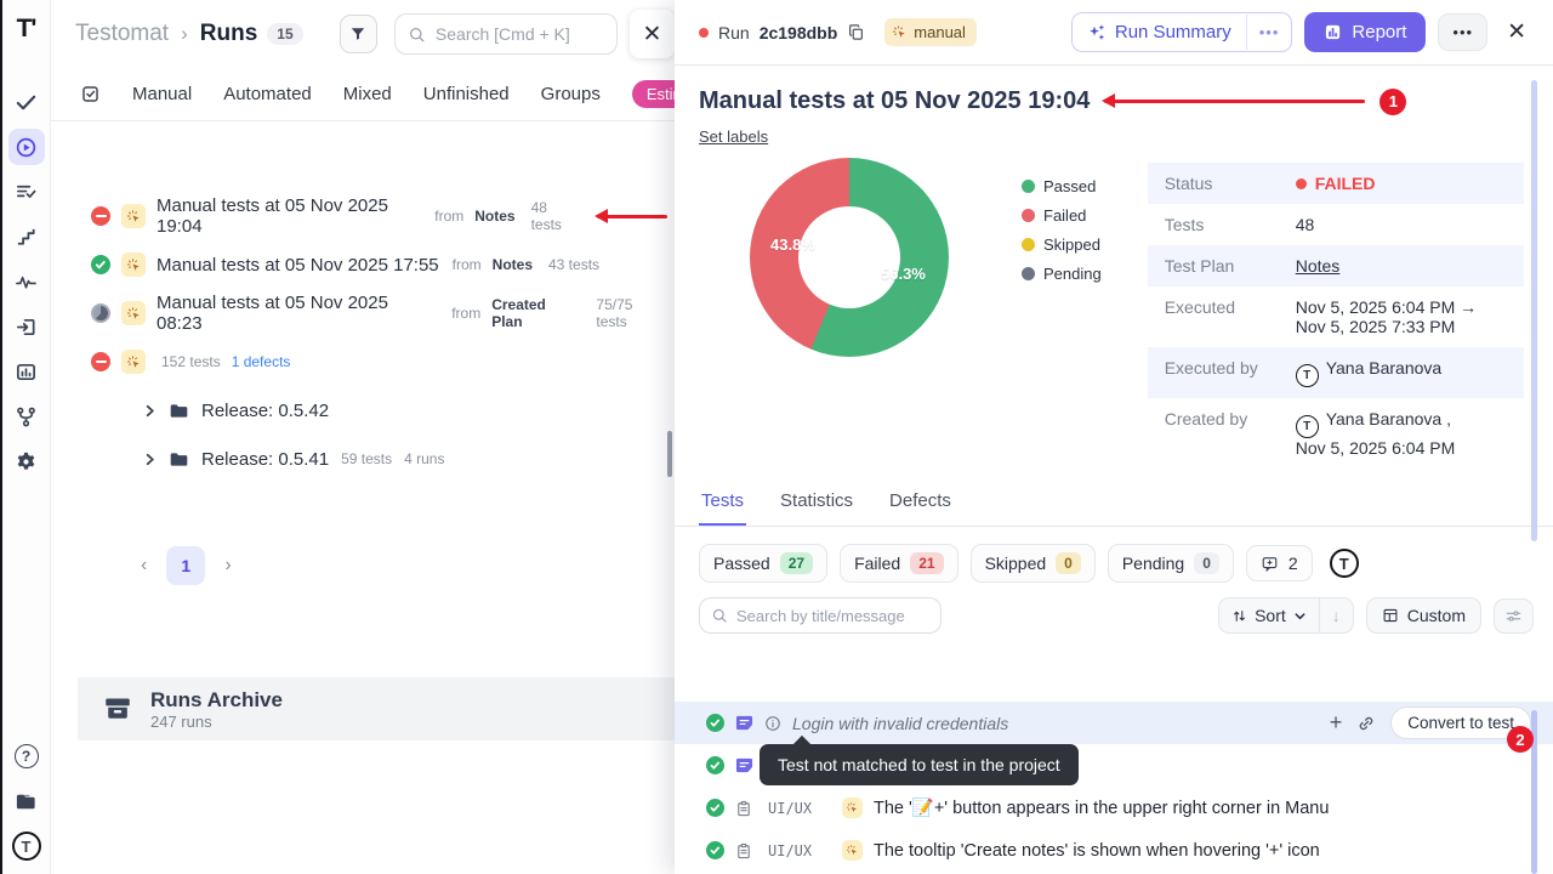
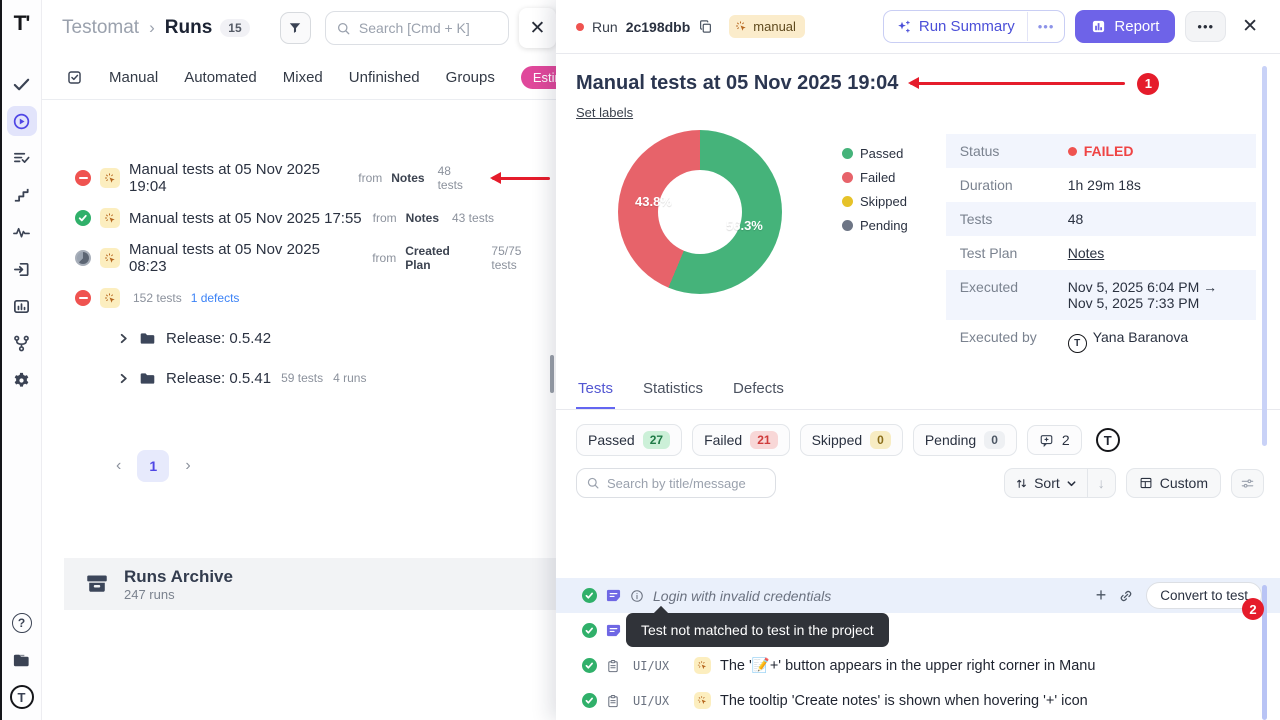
  T'
  ?
  T
  Testomat
  ›
  Runs
  15
  Search [Cmd + K]
  ✕
  Manual
  Automated
  Mixed
  Unfinished
  Groups
  Manual tests at 05 Nov 2025 19:04
  from
  Notes
  48 tests
  Manual tests at 05 Nov 2025 17:55
  from
  Notes
  43 tests
  Manual tests at 05 Nov 2025 08:23
  from
  Created Plan
  75/75 tests
  152 tests
  1 defects
  Release: 0.5.42
  Release: 0.5.41
  59 tests
  4 runs
  ‹
  1
  ›
  Runs Archive
  247 runs
  Run
  2c198dbb
  manual
  Run Summary
  •••
  Report
  •••
  ✕
  Manual tests at 05 Nov 2025 19:04
  1
  Set labels
  43.8%
  56.3%
  Passed
  Failed
  Skipped
  Pending
  Status
  FAILED
+ Duration
+ 1h 29m 18s
  Tests
  48
  Test Plan
  Notes
  Executed
  Nov 5, 2025 6:04 PM →
  Nov 5, 2025 7:33 PM
  Executed by
  TYana Baranova
- Created by
- TYana Baranova ,
- Nov 5, 2025 6:04 PM
  Tests
  Statistics
  Defects
  Passed
  27
  Failed
  21
  Skipped
  0
  Pending
  0
  2
  T
  Search by title/message
  Sort
  ↓
  Custom
  Login with invalid credentials
  +
  Convert to test
  UI/UX
  The '📝+' button appears in the upper right corner in Manu
  UI/UX
  The tooltip 'Create notes' is shown when hovering '+' icon
  Test not matched to test in the project
  2
